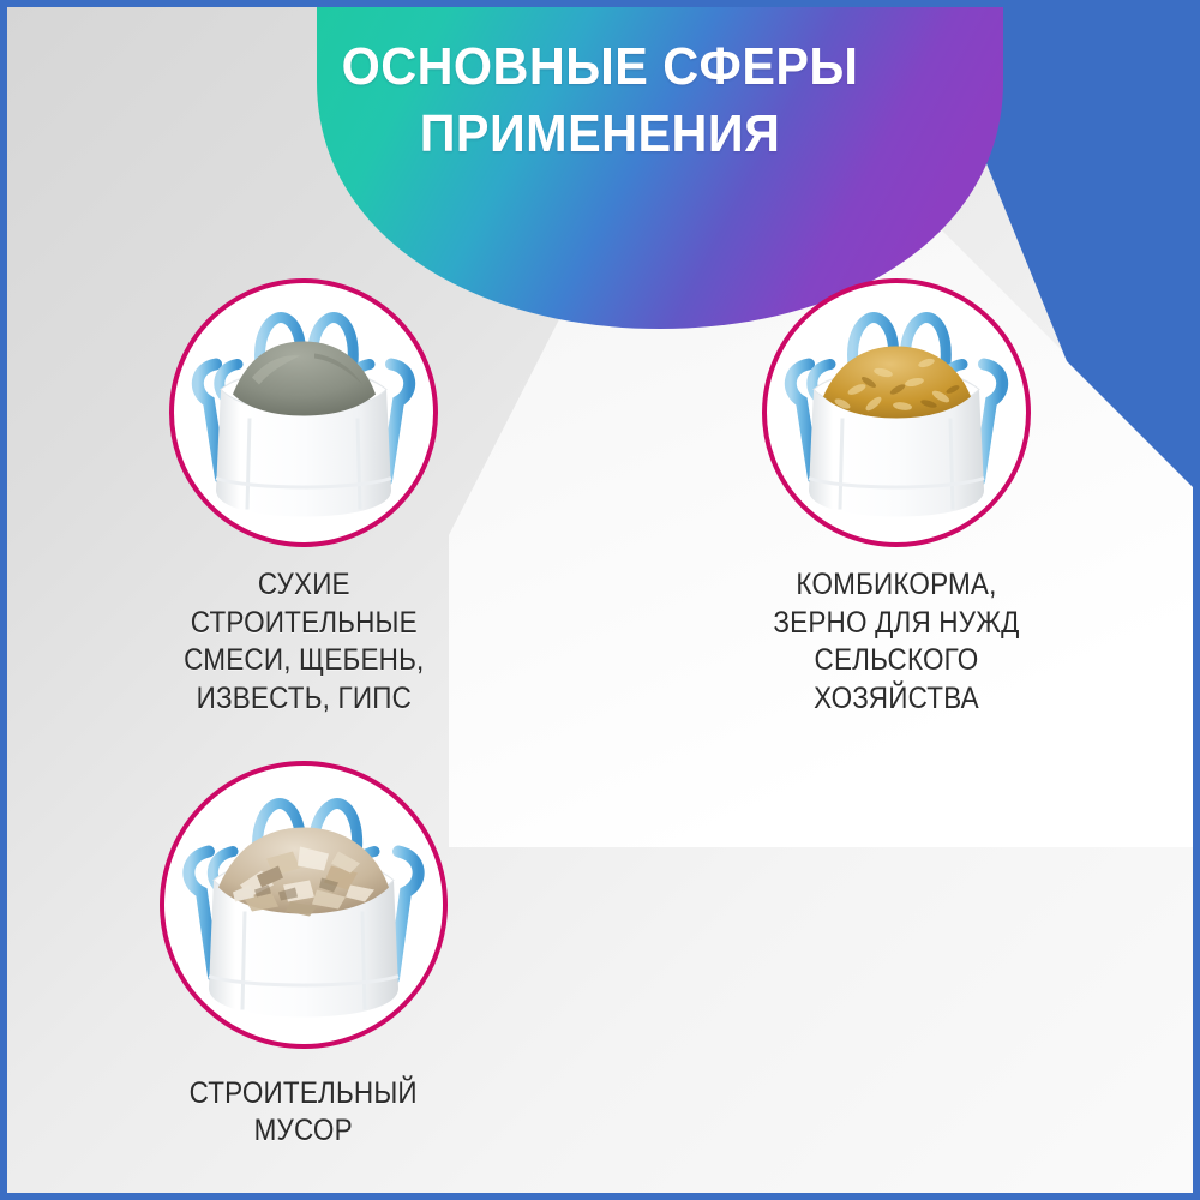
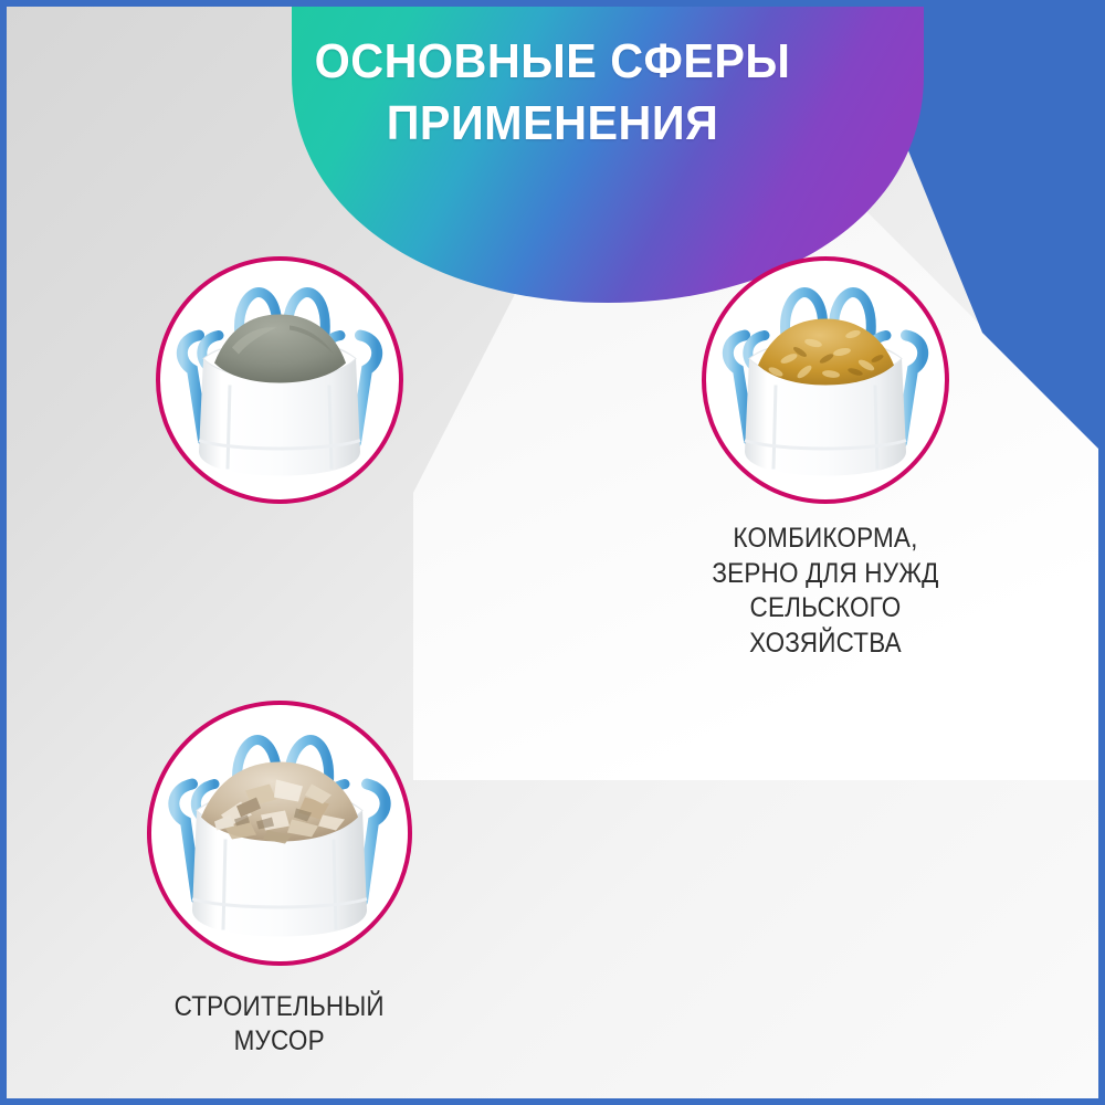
  ОСНОВНЫЕ СФЕРЫ
  ПРИМЕНЕНИЯ
- СУХИЕ
- СТРОИТЕЛЬНЫЕ
- СМЕСИ, ЩЕБЕНЬ,
- ИЗВЕСТЬ, ГИПС
  КОМБИКОРМА,
  ЗЕРНО ДЛЯ НУЖД
  СЕЛЬСКОГО
  ХОЗЯЙСТВА
  СТРОИТЕЛЬНЫЙ
  МУСОР
